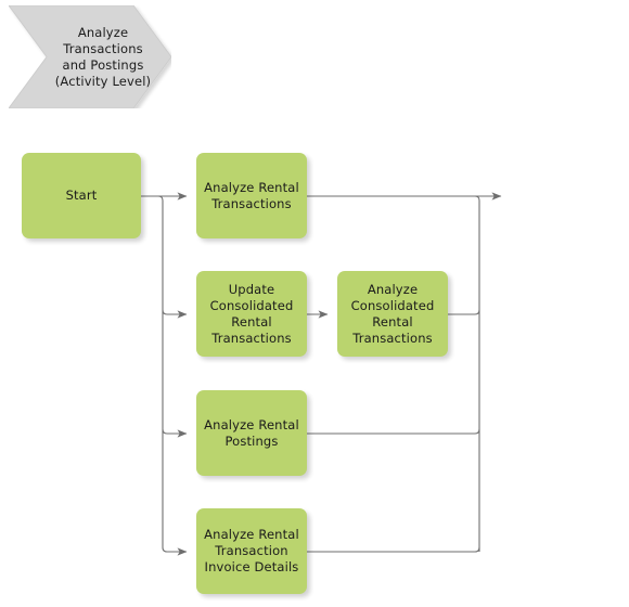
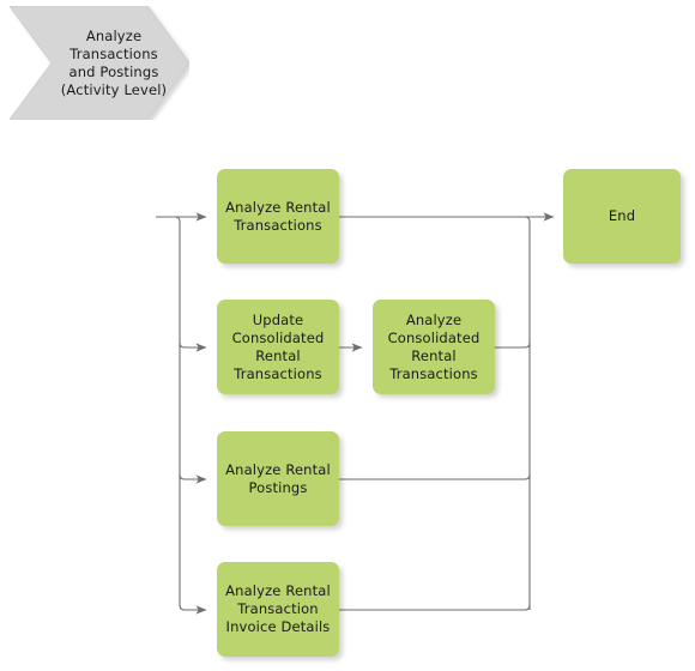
  Analyze
  Transactions
  and Postings
  (Activity Level)
- Start
  Analyze Rental
  Transactions
+ End
  Update
  Consolidated
  Rental
  Transactions
  Analyze
  Consolidated
  Rental
  Transactions
  Analyze Rental
  Postings
  Analyze Rental
  Transaction
  Invoice Details
